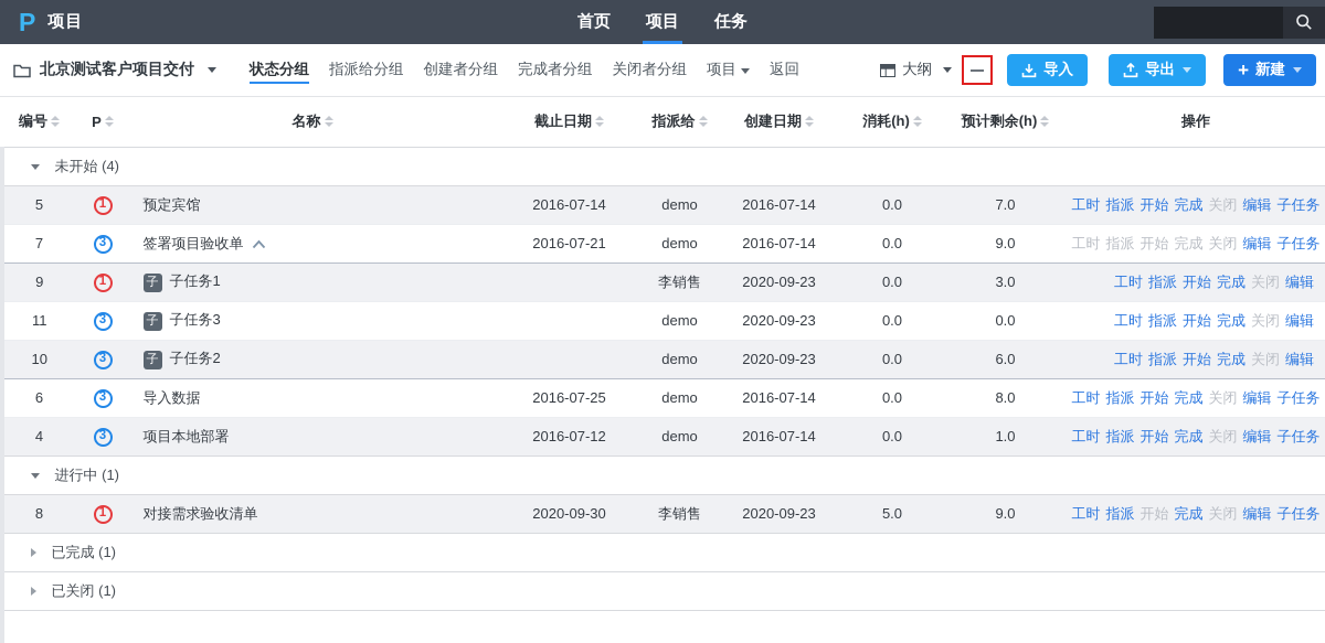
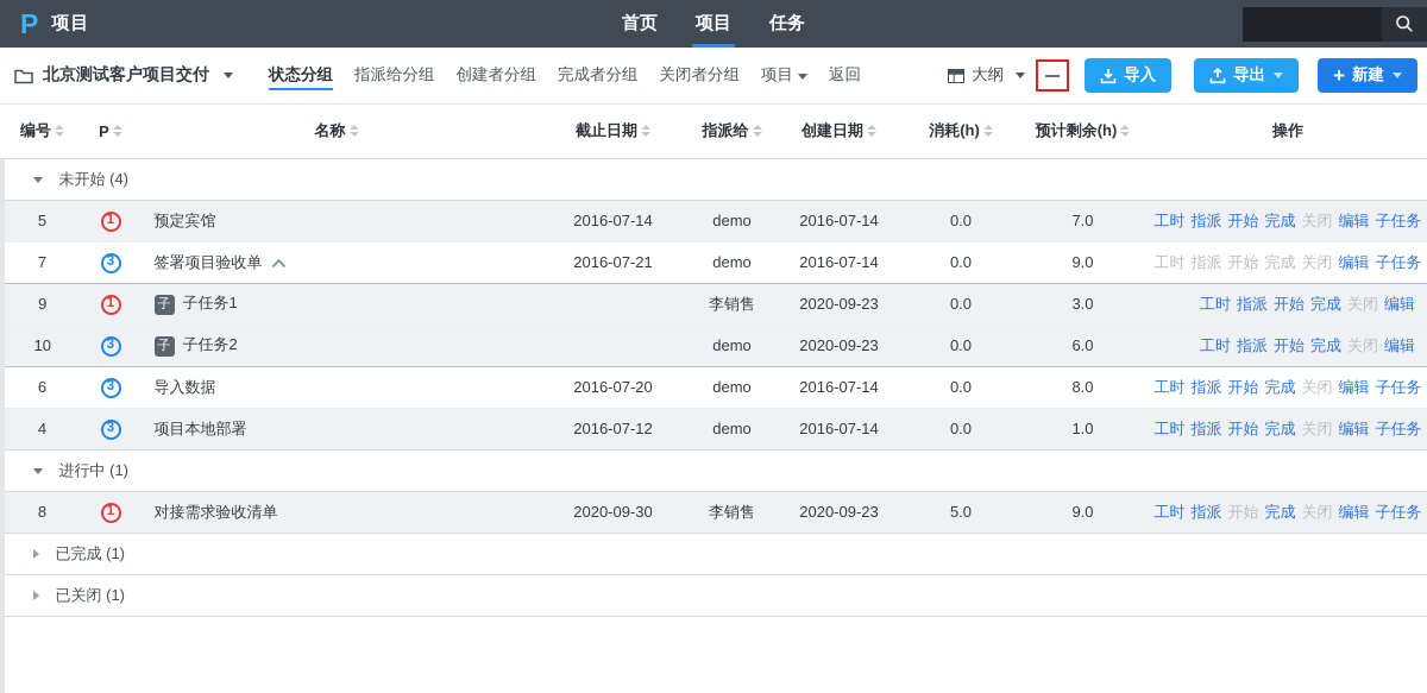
  P
  项目
  首页
  项目
  任务
  北京测试客户项目交付
  状态分组
  指派给分组
  创建者分组
  完成者分组
  关闭者分组
  项目
  返回
  大纲
  导入
  导出
  +
  新建
  编号	P	名称	截止日期	指派给	创建日期	消耗(h)	预计剩余(h)	操作
  未开始 (4)
  5	1	预定宾馆	2016-07-14	demo	2016-07-14	0.0	7.0	工时 指派 开始 完成 关闭 编辑 子任务
  7	3	签署项目验收单	2016-07-21	demo	2016-07-14	0.0	9.0	工时 指派 开始 完成 关闭 编辑 子任务
  9	1	子 子任务1		李销售	2020-09-23	0.0	3.0	工时 指派 开始 完成 关闭 编辑
- 11	3	子 子任务3		demo	2020-09-23	0.0	0.0	工时 指派 开始 完成 关闭 编辑
  10	3	子 子任务2		demo	2020-09-23	0.0	6.0	工时 指派 开始 完成 关闭 编辑
- 6	3	导入数据	2016-07-25	demo	2016-07-14	0.0	8.0	工时 指派 开始 完成 关闭 编辑 子任务
+ 6	3	导入数据	2016-07-20	demo	2016-07-14	0.0	8.0	工时 指派 开始 完成 关闭 编辑 子任务
  4	3	项目本地部署	2016-07-12	demo	2016-07-14	0.0	1.0	工时 指派 开始 完成 关闭 编辑 子任务
  进行中 (1)
  8	1	对接需求验收清单	2020-09-30	李销售	2020-09-23	5.0	9.0	工时 指派 开始 完成 关闭 编辑 子任务
  已完成 (1)
  已关闭 (1)
